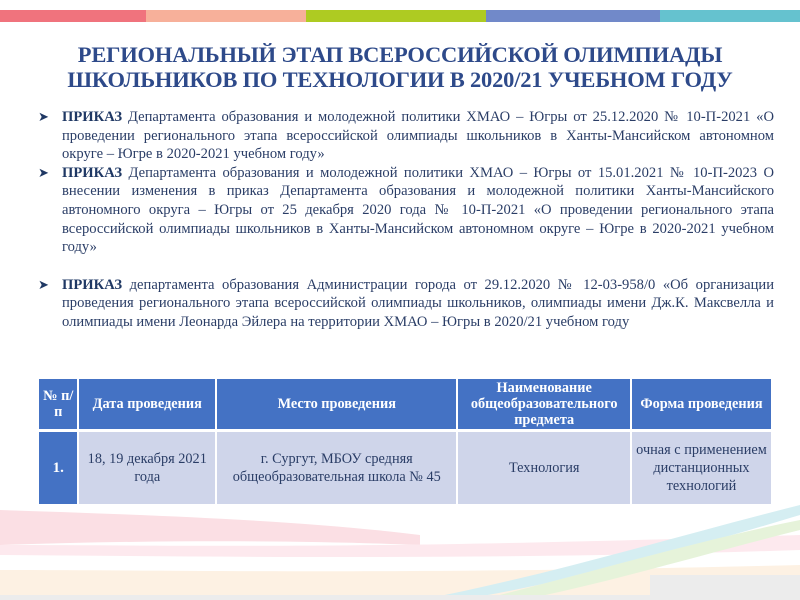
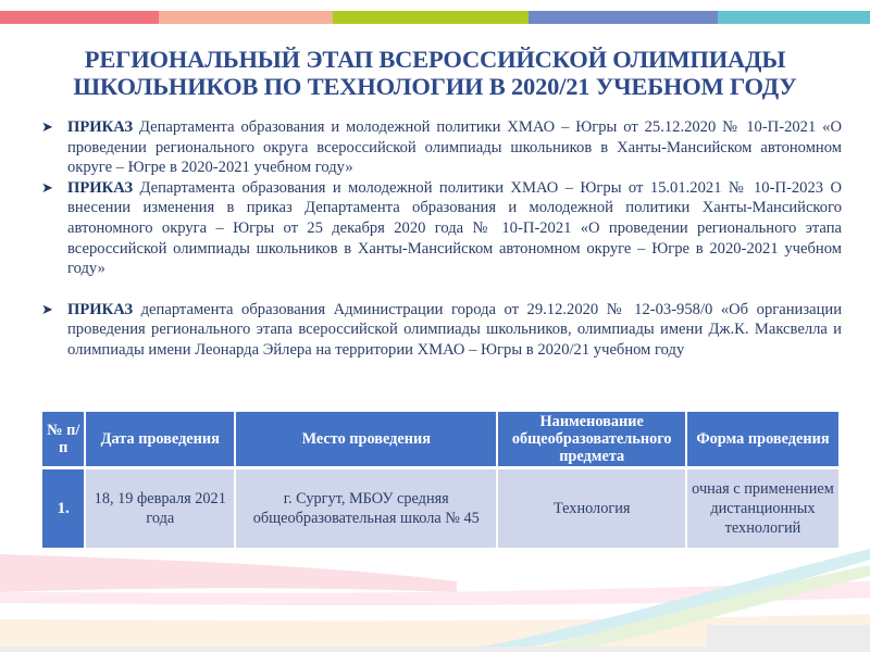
  РЕГИОНАЛЬНЫЙ ЭТАП ВСЕРОССИЙСКОЙ ОЛИМПИАДЫ
  ШКОЛЬНИКОВ ПО ТЕХНОЛОГИИ В 2020/21 УЧЕБНОМ ГОДУ
  ➤
- ПРИКАЗ Департамента образования и молодежной политики ХМАО – Югры от 25.12.2020 № 10-П-2021 «О проведении регионального этапа всероссийской олимпиады школьников в Ханты-Мансийском автономном округе – Югре в 2020-2021 учебном году»
+ ПРИКАЗ Департамента образования и молодежной политики ХМАО – Югры от 25.12.2020 № 10-П-2021 «О проведении регионального округа всероссийской олимпиады школьников в Ханты-Мансийском автономном округе – Югре в 2020-2021 учебном году»
  ➤
  ПРИКАЗ Департамента образования и молодежной политики ХМАО – Югры от 15.01.2021 № 10-П-2023 О внесении изменения в приказ Департамента образования и молодежной политики Ханты-Мансийского автономного округа – Югры от 25 декабря 2020 года № 10-П-2021 «О проведении регионального этапа всероссийской олимпиады школьников в Ханты-Мансийском автономном округе – Югре в 2020-2021 учебном году»
  ➤
  ПРИКАЗ департамента образования Администрации города от 29.12.2020 № 12-03-958/0 «Об организации проведения регионального этапа всероссийской олимпиады школьников, олимпиады имени Дж.К. Максвелла и олимпиады имени Леонарда Эйлера на территории ХМАО – Югры в 2020/21 учебном году
  № п/п	Дата проведения	Место проведения	Наименование общеобразовательного предмета	Форма проведения
- 1.	18, 19 декабря 2021 года	г. Сургут, МБОУ средняя общеобразовательная школа № 45	Технология	очная с применением дистанционных технологий
+ 1.	18, 19 февраля 2021 года	г. Сургут, МБОУ средняя общеобразовательная школа № 45	Технология	очная с применением дистанционных технологий
